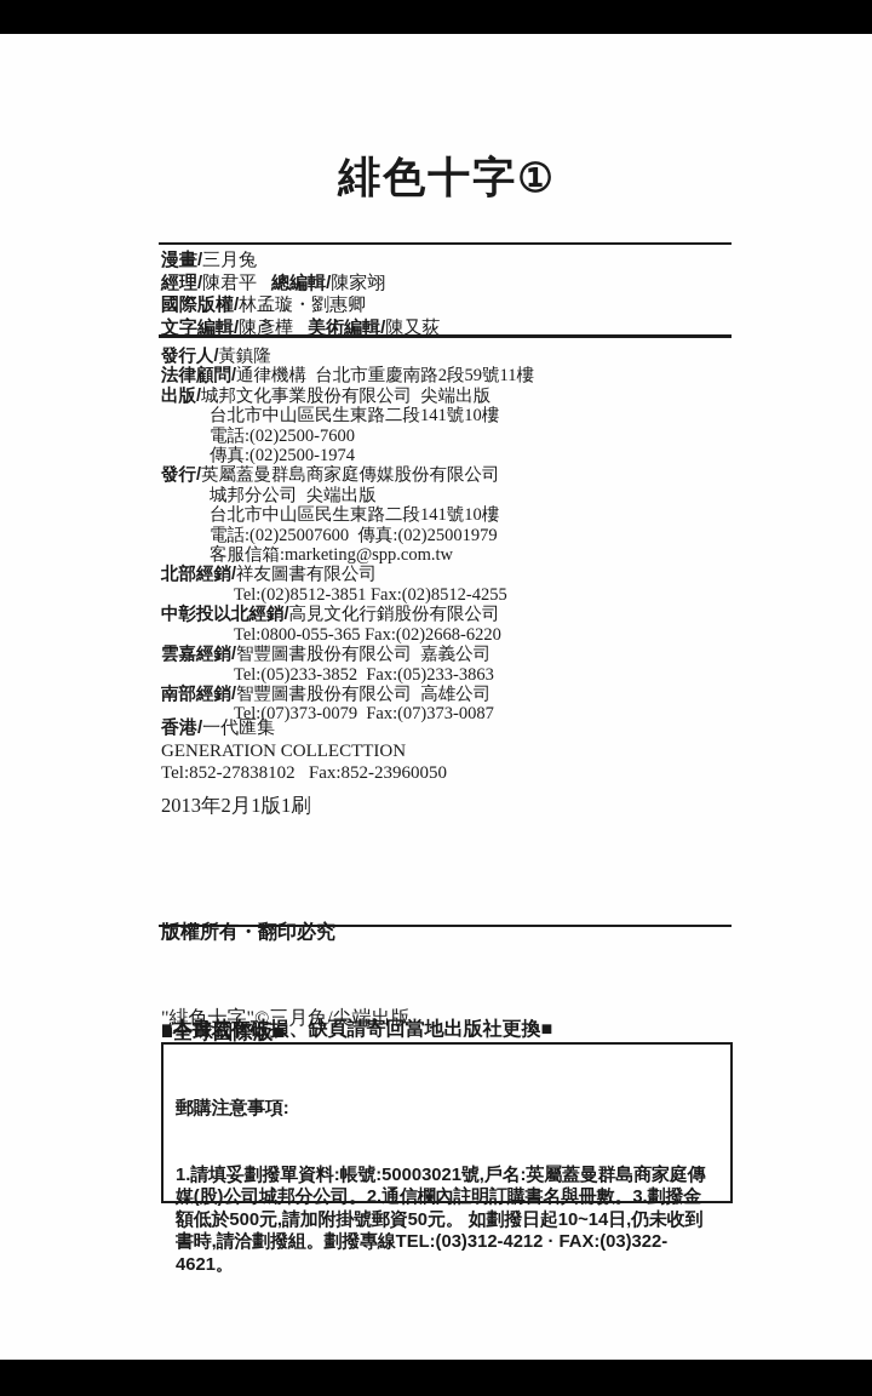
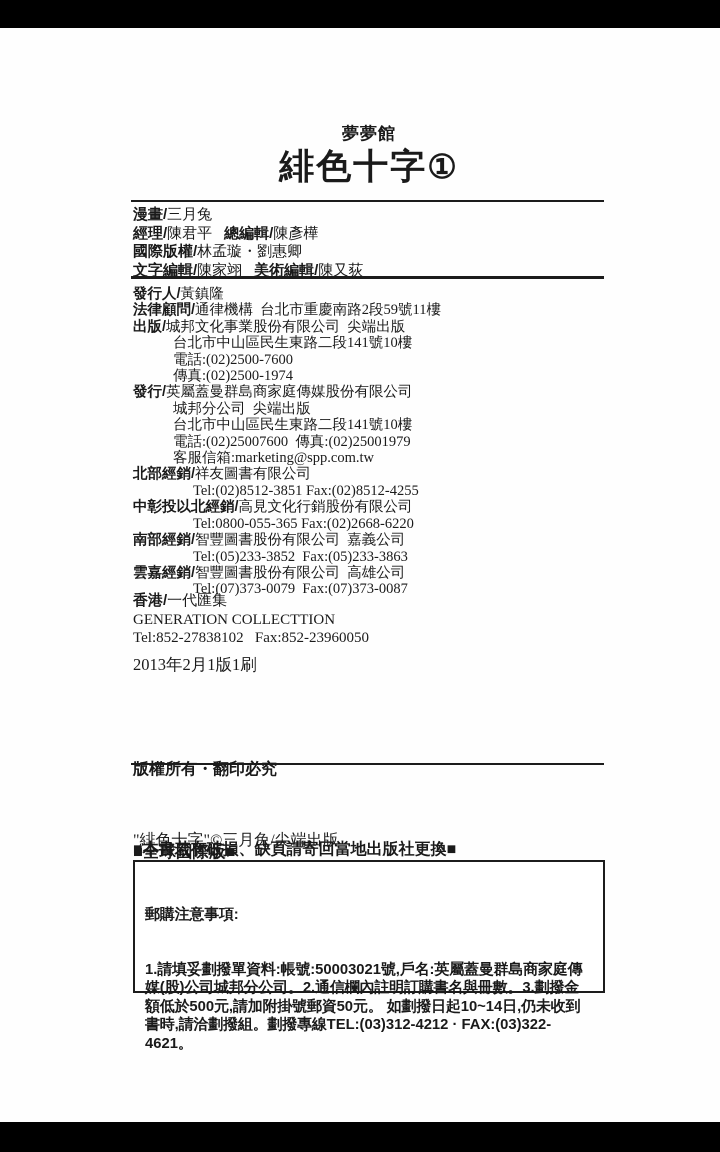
+ 夢夢館
  緋色十字①
  漫畫/三月兔
- 經理/陳君平 總編輯/陳家翊
+ 經理/陳君平 總編輯/陳彥樺
  國際版權/林孟璇・劉惠卿
- 文字編輯/陳彥樺 美術編輯/陳又荻
+ 文字編輯/陳家翊 美術編輯/陳又荻
  發行人/黃鎮隆
  法律顧問/通律機構 台北市重慶南路2段59號11樓
  出版/城邦文化事業股份有限公司 尖端出版
  台北市中山區民生東路二段141號10樓
  電話:(02)2500-7600
  傳真:(02)2500-1974
  發行/英屬蓋曼群島商家庭傳媒股份有限公司
  城邦分公司 尖端出版
  台北市中山區民生東路二段141號10樓
  電話:(02)25007600 傳真:(02)25001979
  客服信箱:marketing@spp.com.tw
  北部經銷/祥友圖書有限公司
  Tel:(02)8512-3851 Fax:(02)8512-4255
  中彰投以北經銷/高見文化行銷股份有限公司
  Tel:0800-055-365 Fax:(02)2668-6220
- 雲嘉經銷/智豐圖書股份有限公司 嘉義公司
+ 南部經銷/智豐圖書股份有限公司 嘉義公司
  Tel:(05)233-3852 Fax:(05)233-3863
- 南部經銷/智豐圖書股份有限公司 高雄公司
+ 雲嘉經銷/智豐圖書股份有限公司 高雄公司
  Tel:(07)373-0079 Fax:(07)373-0087
  香港/一代匯集
  GENERATION COLLECTTION
  Tel:852-27838102 Fax:852-23960050
  2013年2月1版1刷
  版權所有・翻印必究
  ■本書若有破損、缺頁請寄回當地出版社更換■
  "緋色十字"©三月兔/尖端出版
  ■全球國際版■
  郵購注意事項:
  1.請填妥劃撥單資料:帳號:50003021號,戶名:英屬蓋曼群島商家庭傳媒(股)公司城邦分公司。2.通信欄內註明訂購書名與冊數。3.劃撥金額低於500元,請加附掛號郵資50元。 如劃撥日起10~14日,仍未收到書時,請洽劃撥組。劃撥專線TEL:(03)312-4212 · FAX:(03)322-4621。
